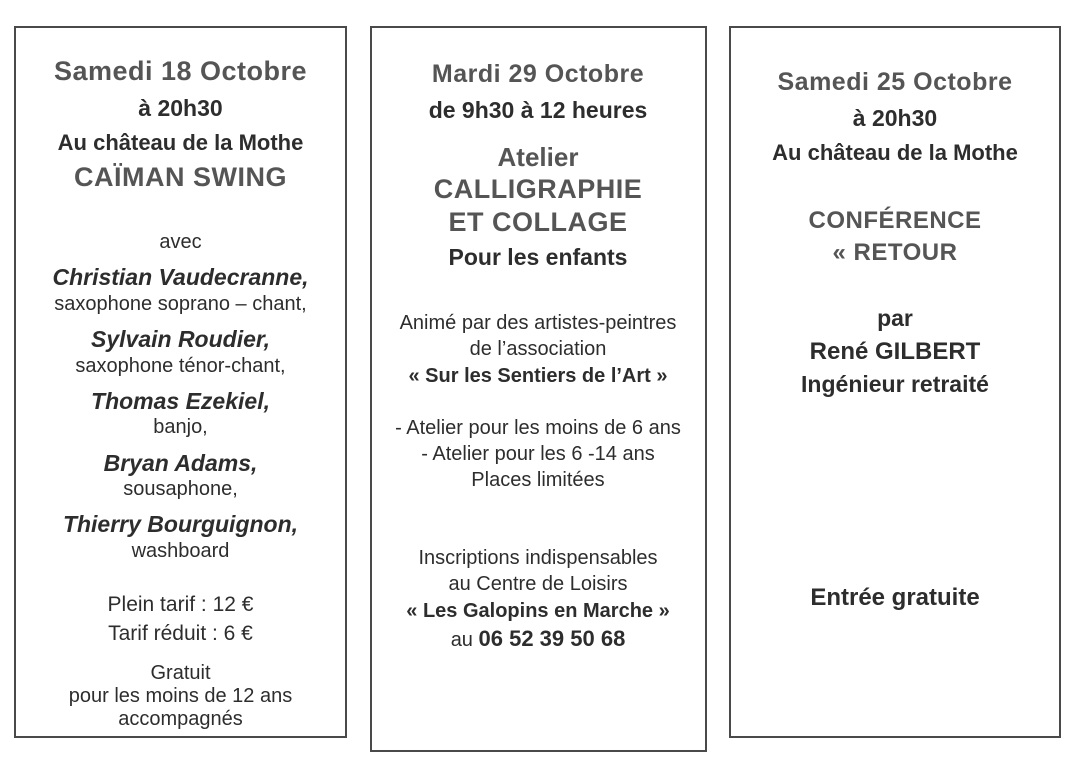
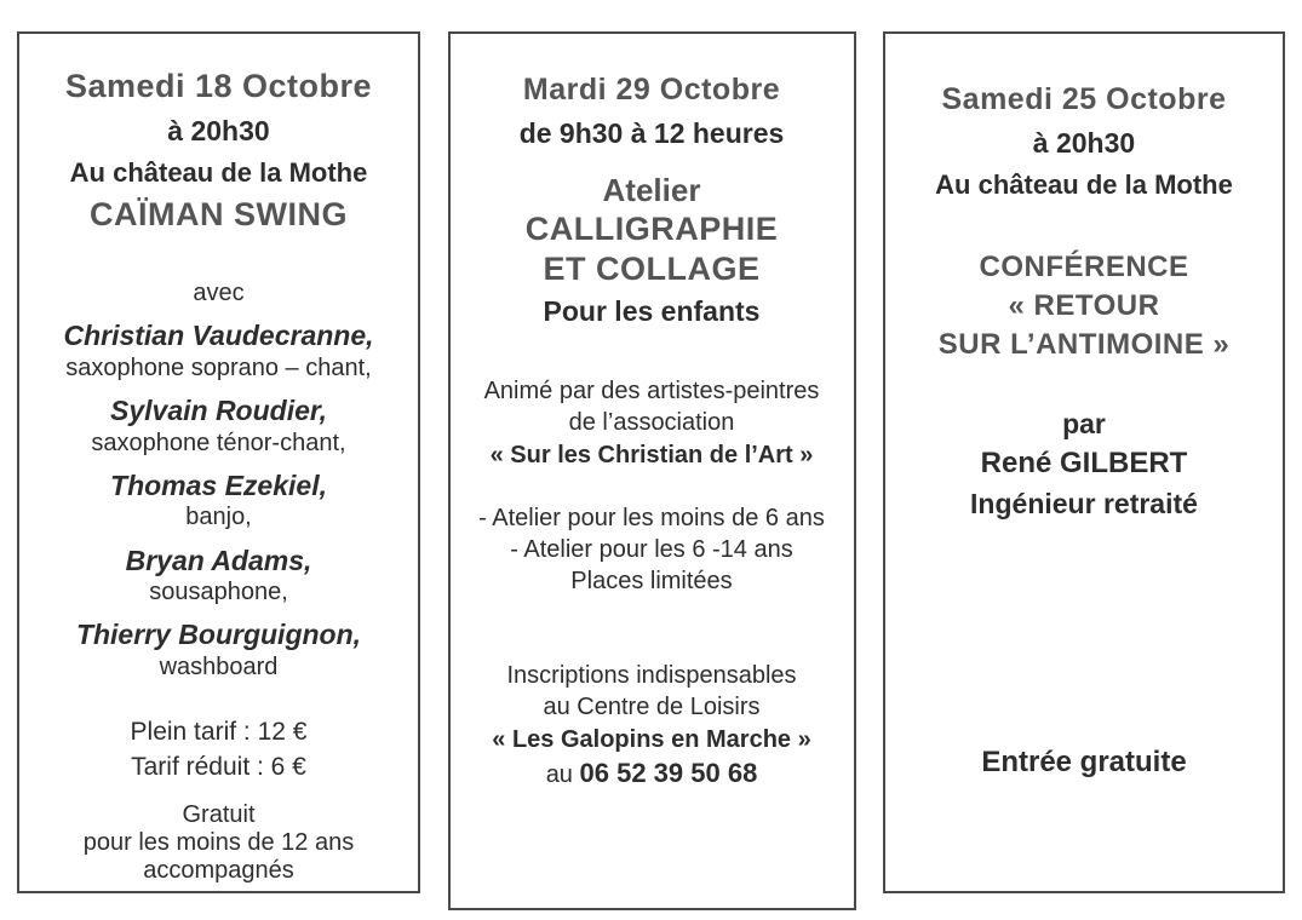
  Samedi 18 Octobre
  à 20h30
  Au château de la Mothe
  CAÏMAN SWING
  avec
  Christian Vaudecranne,
  saxophone soprano – chant,
  Sylvain Roudier,
  saxophone ténor-chant,
  Thomas Ezekiel,
  banjo,
  Bryan Adams,
  sousaphone,
  Thierry Bourguignon,
  washboard
  Plein tarif : 12 €
  Tarif réduit : 6 €
  Gratuit
  pour les moins de 12 ans
  accompagnés
  Mardi 29 Octobre
  de 9h30 à 12 heures
  Atelier
  CALLIGRAPHIE
  ET COLLAGE
  Pour les enfants
  Animé par des artistes-peintres
  de l’association
- « Sur les Sentiers de l’Art »
+ « Sur les Christian de l’Art »
  - Atelier pour les moins de 6 ans
  - Atelier pour les 6 -14 ans
  Places limitées
  Inscriptions indispensables
  au Centre de Loisirs
  « Les Galopins en Marche »
  au 06 52 39 50 68
  Samedi 25 Octobre
  à 20h30
  Au château de la Mothe
  CONFÉRENCE
  « RETOUR
+ SUR L’ANTIMOINE »
  par
  René GILBERT
  Ingénieur retraité
  Entrée gratuite
